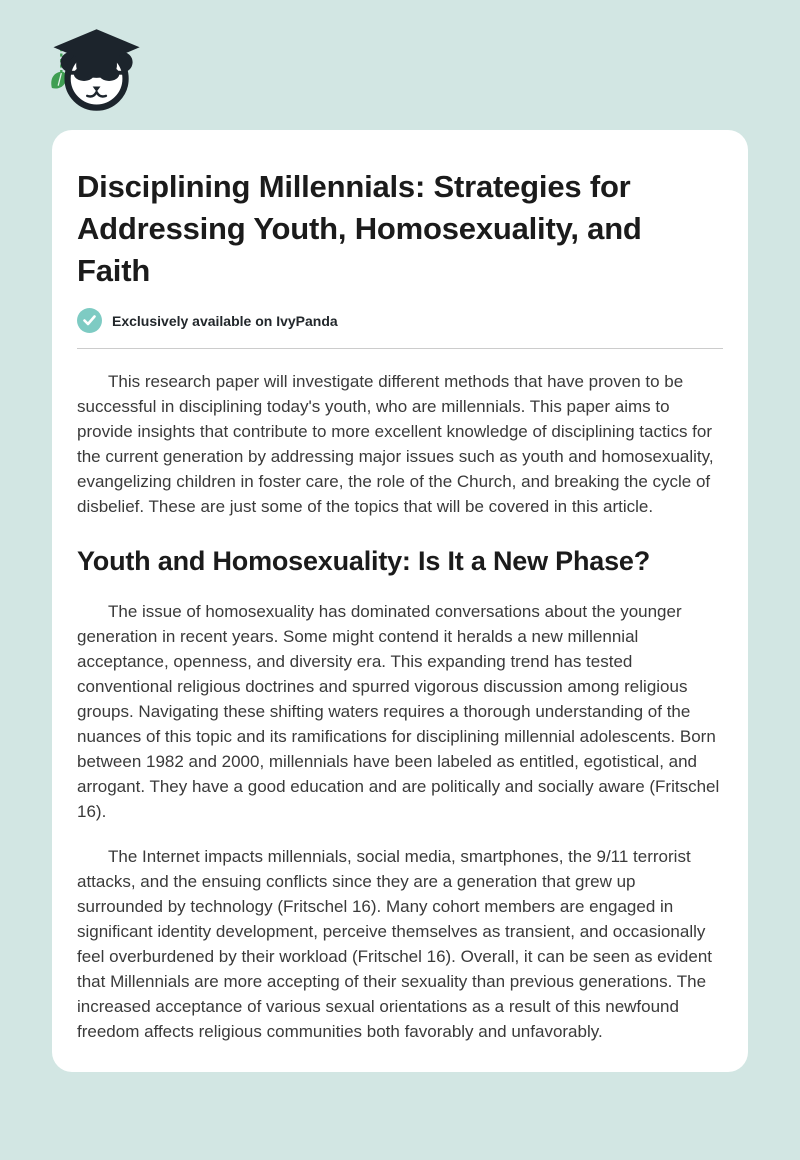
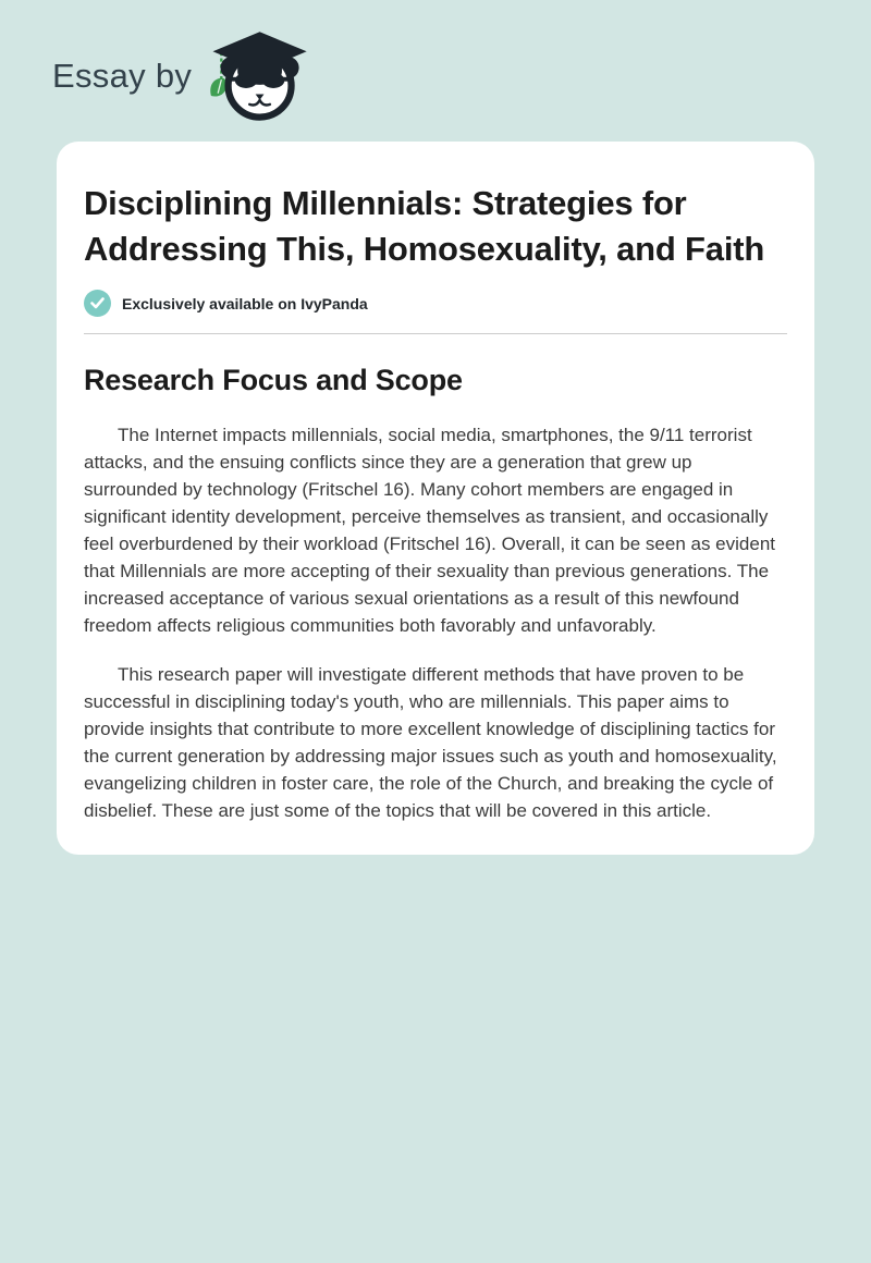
+ Essay by
- Disciplining Millennials: Strategies for Addressing Youth, Homosexuality, and Faith
+ Disciplining Millennials: Strategies for Addressing This, Homosexuality, and Faith
  Exclusively available on IvyPanda
+ Research Focus and Scope
- This research paper will investigate different methods that have proven to be successful in disciplining today's youth, who are millennials. This paper aims to provide insights that contribute to more excellent knowledge of disciplining tactics for the current generation by addressing major issues such as youth and homosexuality, evangelizing children in foster care, the role of the Church, and breaking the cycle of disbelief. These are just some of the topics that will be covered in this article.
+ The Internet impacts millennials, social media, smartphones, the 9/11 terrorist attacks, and the ensuing conflicts since they are a generation that grew up surrounded by technology (Fritschel 16). Many cohort members are engaged in significant identity development, perceive themselves as transient, and occasionally feel overburdened by their workload (Fritschel 16). Overall, it can be seen as evident that Millennials are more accepting of their sexuality than previous generations. The increased acceptance of various sexual orientations as a result of this newfound freedom affects religious communities both favorably and unfavorably.
- Youth and Homosexuality: Is It a New Phase?
- The issue of homosexuality has dominated conversations about the younger generation in recent years. Some might contend it heralds a new millennial acceptance, openness, and diversity era. This expanding trend has tested conventional religious doctrines and spurred vigorous discussion among religious groups. Navigating these shifting waters requires a thorough understanding of the nuances of this topic and its ramifications for disciplining millennial adolescents. Born between 1982 and 2000, millennials have been labeled as entitled, egotistical, and arrogant. They have a good education and are politically and socially aware (Fritschel 16).
- The Internet impacts millennials, social media, smartphones, the 9/11 terrorist attacks, and the ensuing conflicts since they are a generation that grew up surrounded by technology (Fritschel 16). Many cohort members are engaged in significant identity development, perceive themselves as transient, and occasionally feel overburdened by their workload (Fritschel 16). Overall, it can be seen as evident that Millennials are more accepting of their sexuality than previous generations. The increased acceptance of various sexual orientations as a result of this newfound freedom affects religious communities both favorably and unfavorably.
+ This research paper will investigate different methods that have proven to be successful in disciplining today's youth, who are millennials. This paper aims to provide insights that contribute to more excellent knowledge of disciplining tactics for the current generation by addressing major issues such as youth and homosexuality, evangelizing children in foster care, the role of the Church, and breaking the cycle of disbelief. These are just some of the topics that will be covered in this article.
